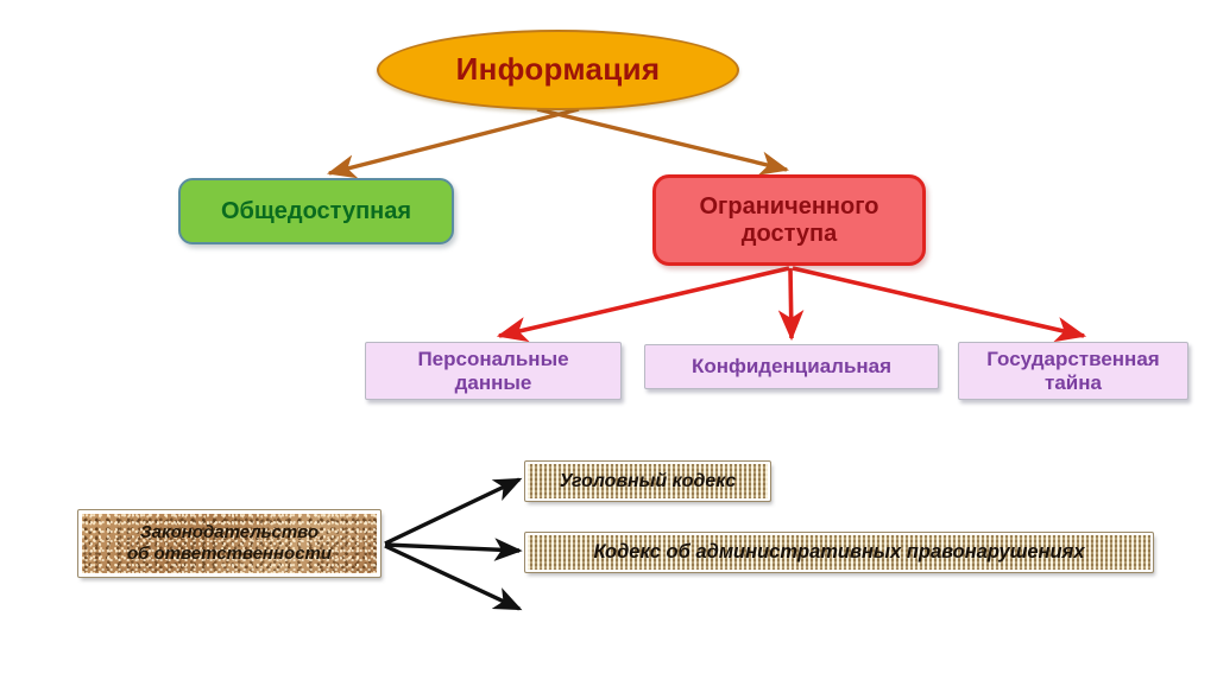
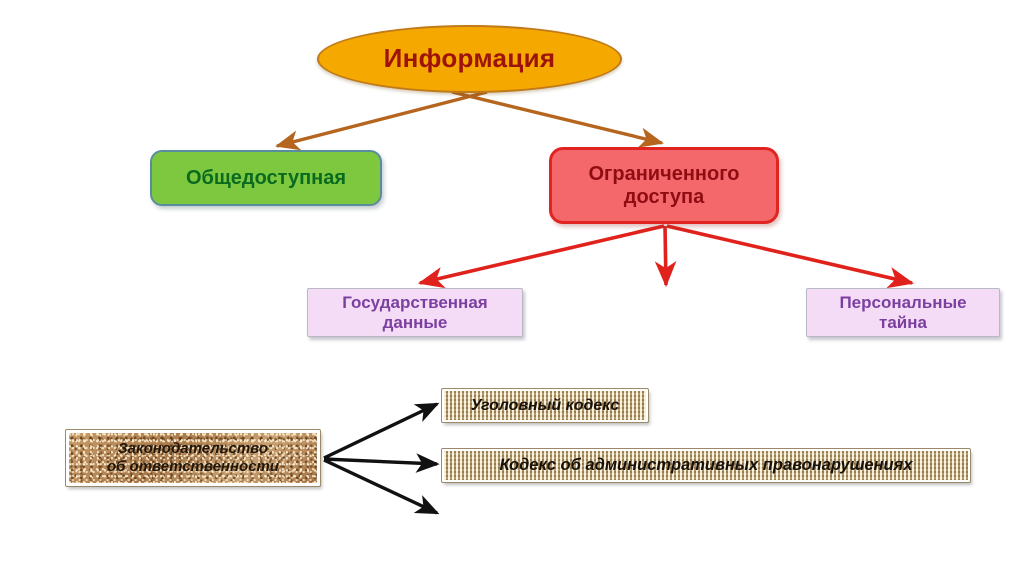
  Информация
  Общедоступная
  Ограниченного
  доступа
- Персональные
+ Государственная
  данные
- Конфиденциальная
- Государственная
+ Персональные
  тайна
  Законодательство
  об ответственности
  Уголовный кодекс
  Кодекс об административных правонарушениях
